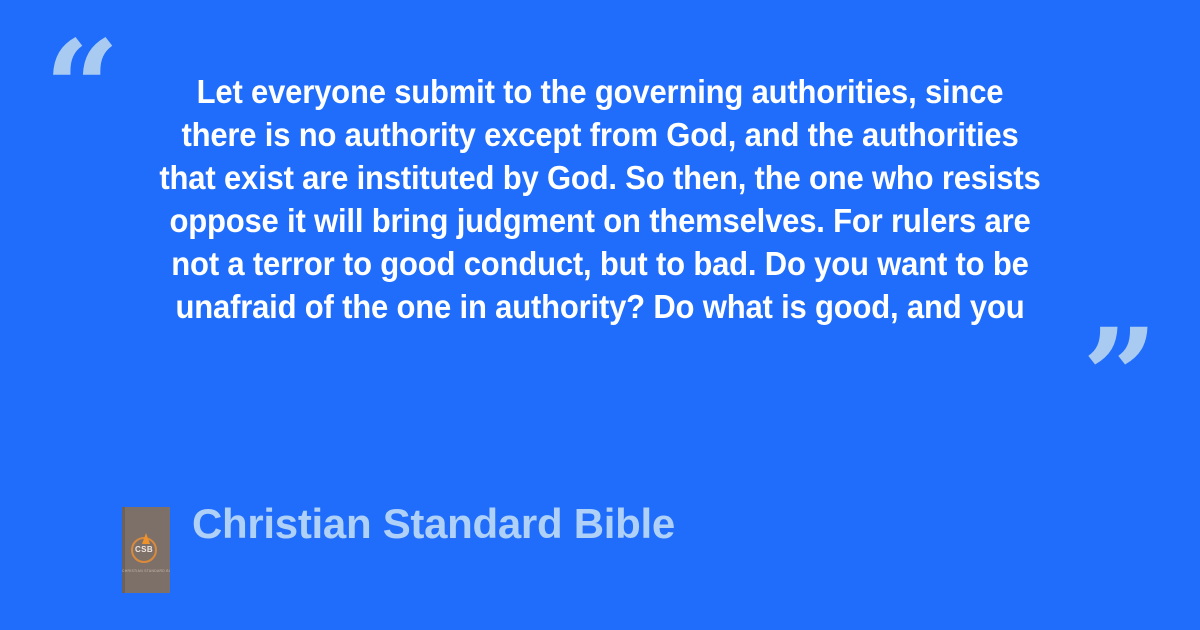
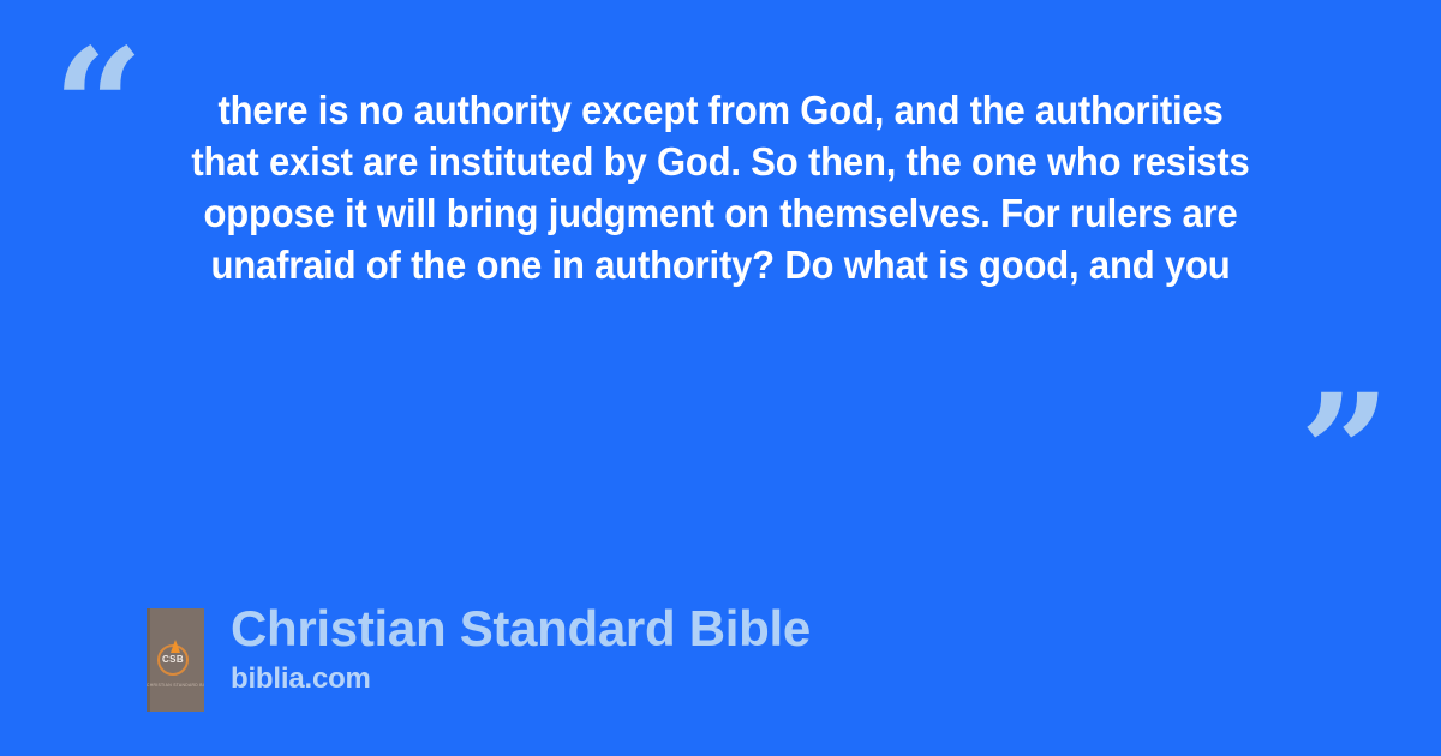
  “
- Let everyone submit to the governing authorities, since
  there is no authority except from God, and the authorities
  that exist are instituted by God. So then, the one who resists
  oppose it will bring judgment on themselves. For rulers are
- not a terror to good conduct, but to bad. Do you want to be
  unafraid of the one in authority? Do what is good, and you
  ”
  CSB
  Christian Standard Bible
+ biblia.com
